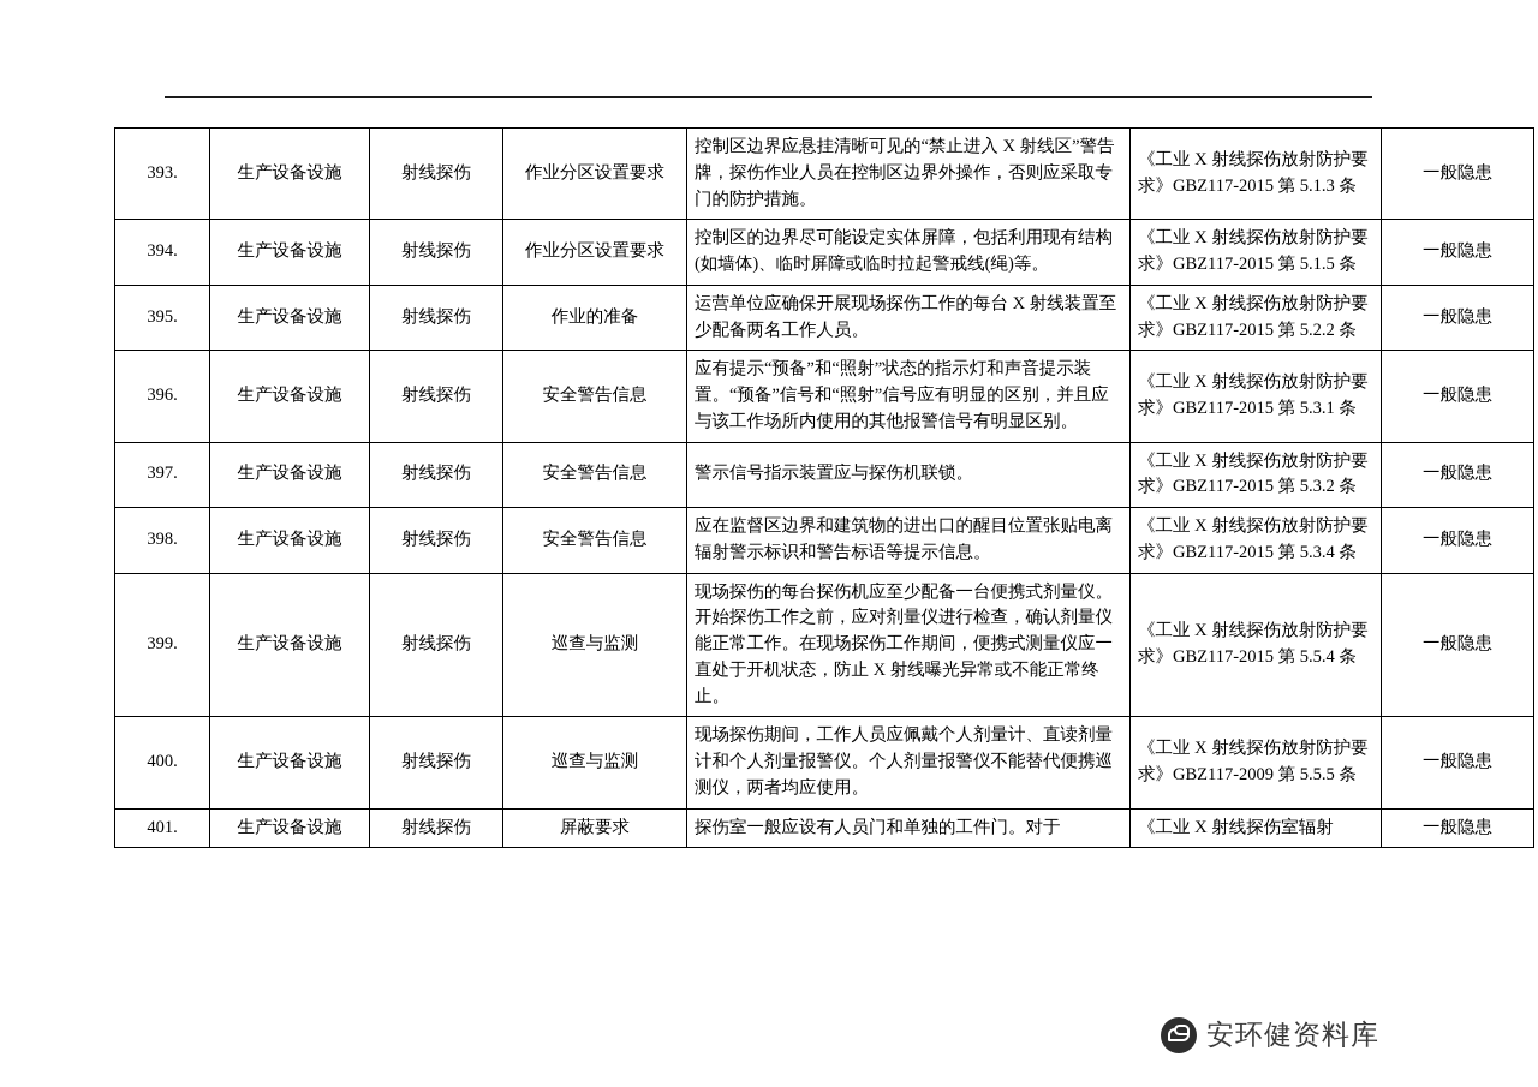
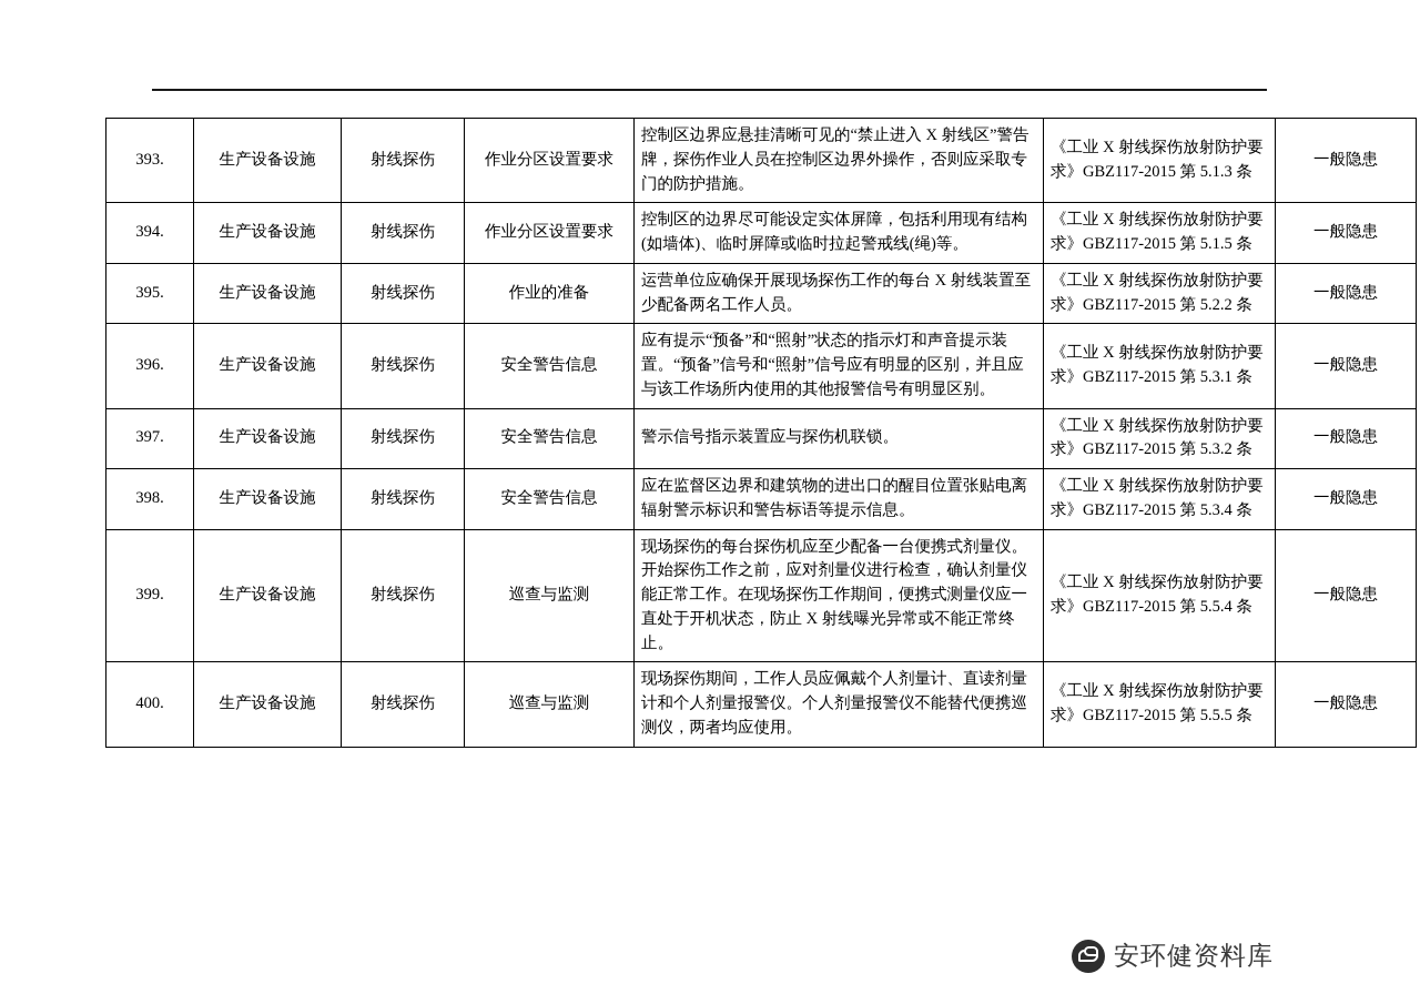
  393.	生产设备设施	射线探伤	作业分区设置要求	控制区边界应悬挂清晰可见的“禁止进入 X 射线区”警告牌，探伤作业人员在控制区边界外操作，否则应采取专门的防护措施。	《工业 X 射线探伤放射防护要求》GBZ117-2015 第 5.1.3 条	一般隐患
  394.	生产设备设施	射线探伤	作业分区设置要求	控制区的边界尽可能设定实体屏障，包括利用现有结构(如墙体)、临时屏障或临时拉起警戒线(绳)等。	《工业 X 射线探伤放射防护要求》GBZ117-2015 第 5.1.5 条	一般隐患
  395.	生产设备设施	射线探伤	作业的准备	运营单位应确保开展现场探伤工作的每台 X 射线装置至少配备两名工作人员。	《工业 X 射线探伤放射防护要求》GBZ117-2015 第 5.2.2 条	一般隐患
  396.	生产设备设施	射线探伤	安全警告信息	应有提示“预备”和“照射”状态的指示灯和声音提示装置。“预备”信号和“照射”信号应有明显的区别，并且应与该工作场所内使用的其他报警信号有明显区别。	《工业 X 射线探伤放射防护要求》GBZ117-2015 第 5.3.1 条	一般隐患
  397.	生产设备设施	射线探伤	安全警告信息	警示信号指示装置应与探伤机联锁。	《工业 X 射线探伤放射防护要求》GBZ117-2015 第 5.3.2 条	一般隐患
  398.	生产设备设施	射线探伤	安全警告信息	应在监督区边界和建筑物的进出口的醒目位置张贴电离辐射警示标识和警告标语等提示信息。	《工业 X 射线探伤放射防护要求》GBZ117-2015 第 5.3.4 条	一般隐患
  399.	生产设备设施	射线探伤	巡查与监测	现场探伤的每台探伤机应至少配备一台便携式剂量仪。开始探伤工作之前，应对剂量仪进行检查，确认剂量仪能正常工作。在现场探伤工作期间，便携式测量仪应一直处于开机状态，防止 X 射线曝光异常或不能正常终止。	《工业 X 射线探伤放射防护要求》GBZ117-2015 第 5.5.4 条	一般隐患
- 400.	生产设备设施	射线探伤	巡查与监测	现场探伤期间，工作人员应佩戴个人剂量计、直读剂量计和个人剂量报警仪。个人剂量报警仪不能替代便携巡测仪，两者均应使用。	《工业 X 射线探伤放射防护要求》GBZ117-2009 第 5.5.5 条	一般隐患
+ 400.	生产设备设施	射线探伤	巡查与监测	现场探伤期间，工作人员应佩戴个人剂量计、直读剂量计和个人剂量报警仪。个人剂量报警仪不能替代便携巡测仪，两者均应使用。	《工业 X 射线探伤放射防护要求》GBZ117-2015 第 5.5.5 条	一般隐患
- 401.	生产设备设施	射线探伤	屏蔽要求	探伤室一般应设有人员门和单独的工件门。对于	《工业 X 射线探伤室辐射	一般隐患
  安环健资料库
